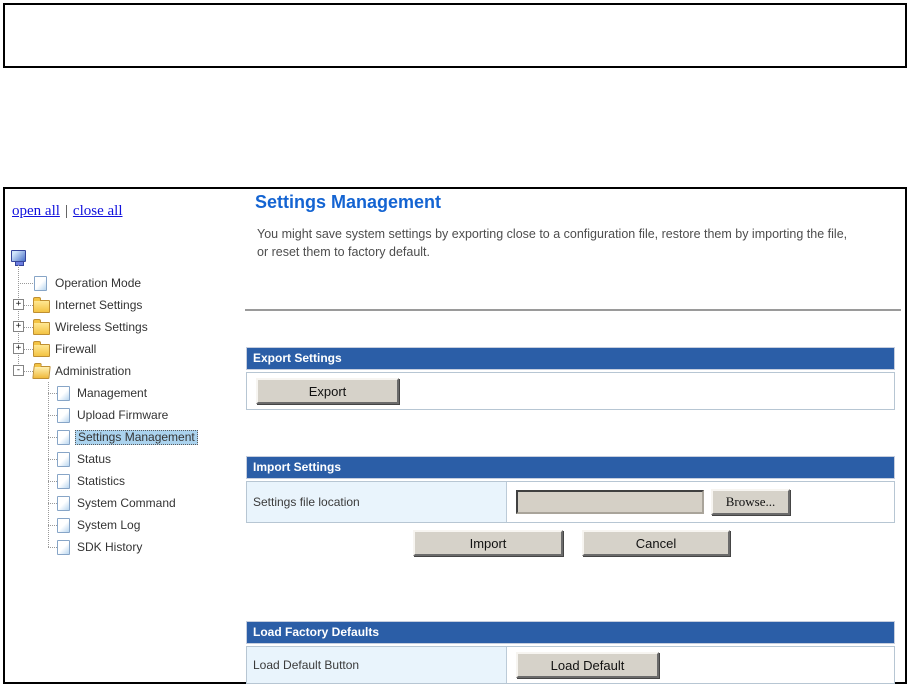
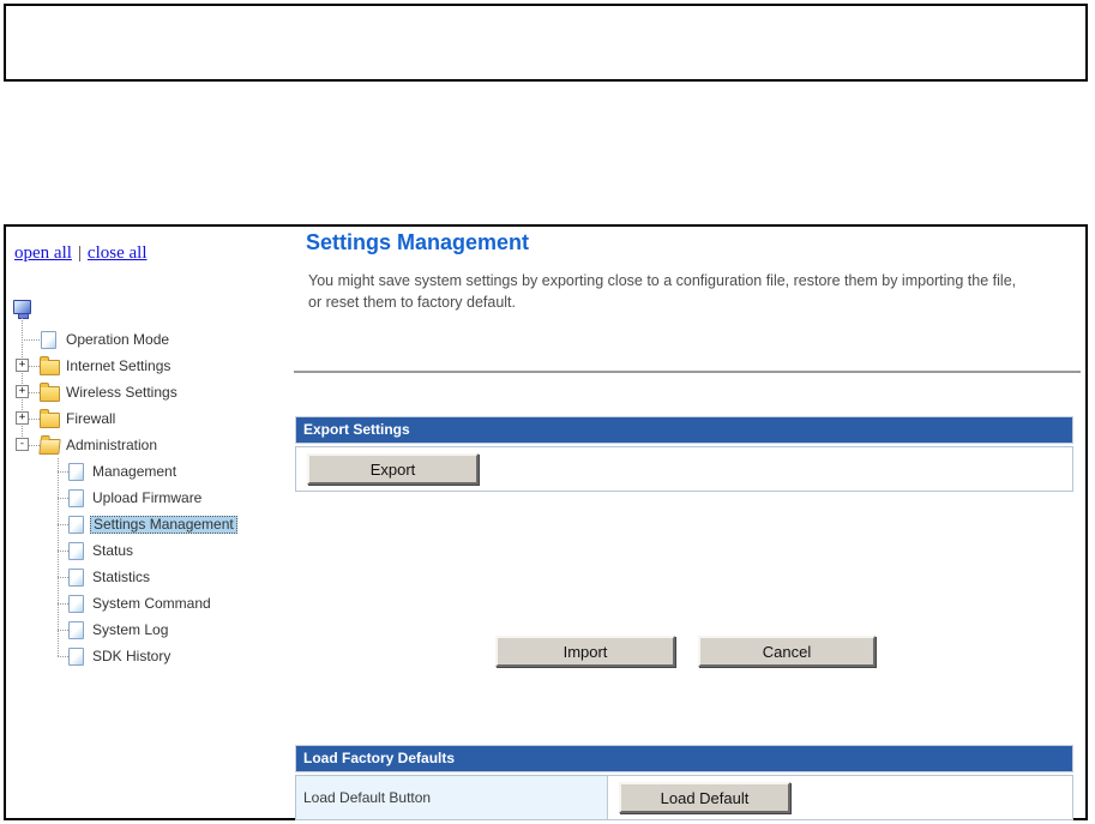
  open all | close all
  Operation Mode
  +
  Internet Settings
  +
  Wireless Settings
  +
  Firewall
  -
  Administration
  Management
  Upload Firmware
  Settings Management
  Status
  Statistics
  System Command
  System Log
  SDK History
  Settings Management
  You might save system settings by exporting close to a configuration file, restore them by importing the file, or reset them to factory default.
  Export Settings
  Export
- Import Settings
- Settings file location
- Browse...
  Import
  Cancel
  Load Factory Defaults
  Load Default Button
  Load Default
